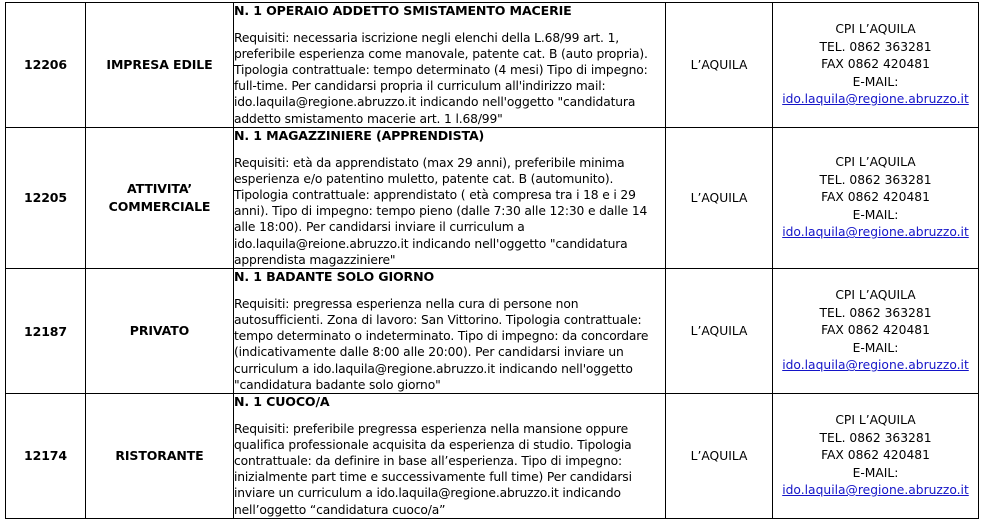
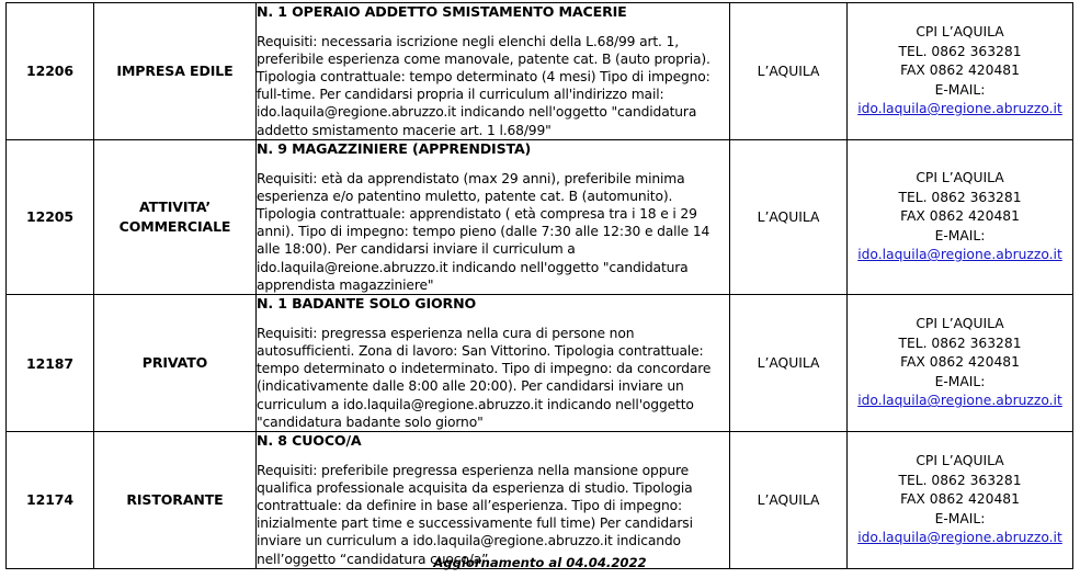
  12206	IMPRESA EDILE	N. 1 OPERAIO ADDETTO SMISTAMENTO MACERIE Requisiti: necessaria iscrizione negli elenchi della L.68/99 art. 1, preferibile esperienza come manovale, patente cat. B (auto propria). Tipologia contrattuale: tempo determinato (4 mesi) Tipo di impegno: full-time. Per candidarsi propria il curriculum all'indirizzo mail: ido.laquila@regione.abruzzo.it indicando nell'oggetto "candidatura addetto smistamento macerie art. 1 l.68/99"	L’AQUILA	CPI L’AQUILA TEL. 0862 363281 FAX 0862 420481 E-MAIL: ido.laquila@regione.abruzzo.it
- 12205	ATTIVITA’ COMMERCIALE	N. 1 MAGAZZINIERE (APPRENDISTA) Requisiti: età da apprendistato (max 29 anni), preferibile minima esperienza e/o patentino muletto, patente cat. B (automunito). Tipologia contrattuale: apprendistato ( età compresa tra i 18 e i 29 anni). Tipo di impegno: tempo pieno (dalle 7:30 alle 12:30 e dalle 14 alle 18:00). Per candidarsi inviare il curriculum a ido.laquila@reione.abruzzo.it indicando nell'oggetto "candidatura apprendista magazziniere"	L’AQUILA	CPI L’AQUILA TEL. 0862 363281 FAX 0862 420481 E-MAIL: ido.laquila@regione.abruzzo.it
+ 12205	ATTIVITA’ COMMERCIALE	N. 9 MAGAZZINIERE (APPRENDISTA) Requisiti: età da apprendistato (max 29 anni), preferibile minima esperienza e/o patentino muletto, patente cat. B (automunito). Tipologia contrattuale: apprendistato ( età compresa tra i 18 e i 29 anni). Tipo di impegno: tempo pieno (dalle 7:30 alle 12:30 e dalle 14 alle 18:00). Per candidarsi inviare il curriculum a ido.laquila@reione.abruzzo.it indicando nell'oggetto "candidatura apprendista magazziniere"	L’AQUILA	CPI L’AQUILA TEL. 0862 363281 FAX 0862 420481 E-MAIL: ido.laquila@regione.abruzzo.it
  12187	PRIVATO	N. 1 BADANTE SOLO GIORNO Requisiti: pregressa esperienza nella cura di persone non autosufficienti. Zona di lavoro: San Vittorino. Tipologia contrattuale: tempo determinato o indeterminato. Tipo di impegno: da concordare (indicativamente dalle 8:00 alle 20:00). Per candidarsi inviare un curriculum a ido.laquila@regione.abruzzo.it indicando nell'oggetto "candidatura badante solo giorno"	L’AQUILA	CPI L’AQUILA TEL. 0862 363281 FAX 0862 420481 E-MAIL: ido.laquila@regione.abruzzo.it
- 12174	RISTORANTE	N. 1 CUOCO/A Requisiti: preferibile pregressa esperienza nella mansione oppure qualifica professionale acquisita da esperienza di studio. Tipologia contrattuale: da definire in base all’esperienza. Tipo di impegno: inizialmente part time e successivamente full time) Per candidarsi inviare un curriculum a ido.laquila@regione.abruzzo.it indicando nell’oggetto “candidatura cuoco/a”	L’AQUILA	CPI L’AQUILA TEL. 0862 363281 FAX 0862 420481 E-MAIL: ido.laquila@regione.abruzzo.it
+ 12174	RISTORANTE	N. 8 CUOCO/A Requisiti: preferibile pregressa esperienza nella mansione oppure qualifica professionale acquisita da esperienza di studio. Tipologia contrattuale: da definire in base all’esperienza. Tipo di impegno: inizialmente part time e successivamente full time) Per candidarsi inviare un curriculum a ido.laquila@regione.abruzzo.it indicando nell’oggetto “candidatura cuoco/a”	L’AQUILA	CPI L’AQUILA TEL. 0862 363281 FAX 0862 420481 E-MAIL: ido.laquila@regione.abruzzo.it
+ Aggiornamento al 04.04.2022
